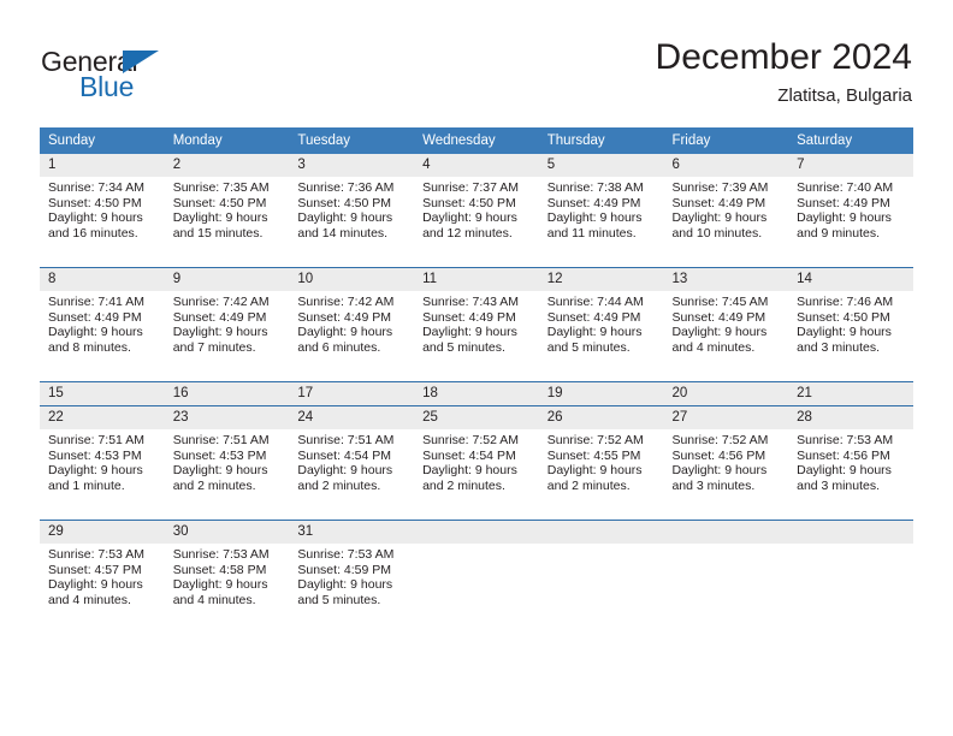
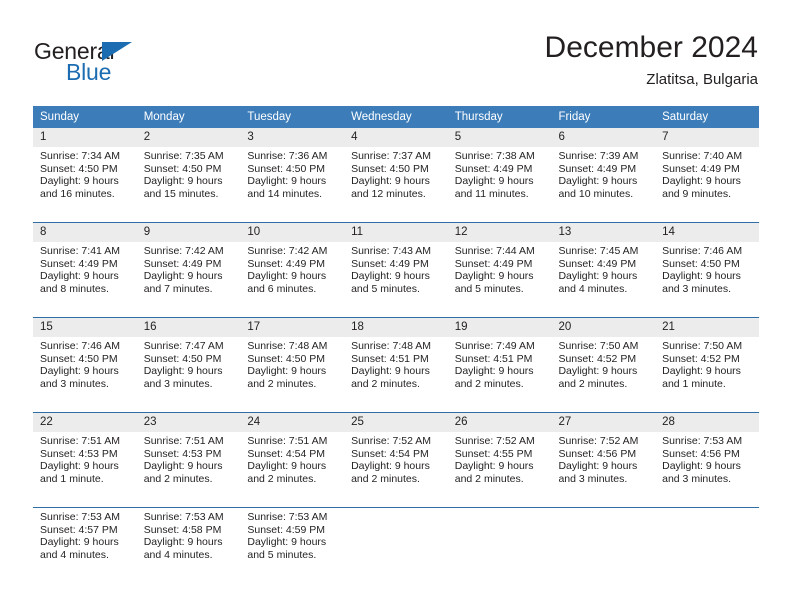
  General
  Blue
  December 2024
  Zlatitsa, Bulgaria
  Sunday	Monday	Tuesday	Wednesday	Thursday	Friday	Saturday
  1	2	3	4	5	6	7
  Sunrise: 7:34 AMSunset: 4:50 PMDaylight: 9 hoursand 16 minutes.	Sunrise: 7:35 AMSunset: 4:50 PMDaylight: 9 hoursand 15 minutes.	Sunrise: 7:36 AMSunset: 4:50 PMDaylight: 9 hoursand 14 minutes.	Sunrise: 7:37 AMSunset: 4:50 PMDaylight: 9 hoursand 12 minutes.	Sunrise: 7:38 AMSunset: 4:49 PMDaylight: 9 hoursand 11 minutes.	Sunrise: 7:39 AMSunset: 4:49 PMDaylight: 9 hoursand 10 minutes.	Sunrise: 7:40 AMSunset: 4:49 PMDaylight: 9 hoursand 9 minutes.
  8	9	10	11	12	13	14
  Sunrise: 7:41 AMSunset: 4:49 PMDaylight: 9 hoursand 8 minutes.	Sunrise: 7:42 AMSunset: 4:49 PMDaylight: 9 hoursand 7 minutes.	Sunrise: 7:42 AMSunset: 4:49 PMDaylight: 9 hoursand 6 minutes.	Sunrise: 7:43 AMSunset: 4:49 PMDaylight: 9 hoursand 5 minutes.	Sunrise: 7:44 AMSunset: 4:49 PMDaylight: 9 hoursand 5 minutes.	Sunrise: 7:45 AMSunset: 4:49 PMDaylight: 9 hoursand 4 minutes.	Sunrise: 7:46 AMSunset: 4:50 PMDaylight: 9 hoursand 3 minutes.
  15	16	17	18	19	20	21
+ Sunrise: 7:46 AMSunset: 4:50 PMDaylight: 9 hoursand 3 minutes.	Sunrise: 7:47 AMSunset: 4:50 PMDaylight: 9 hoursand 3 minutes.	Sunrise: 7:48 AMSunset: 4:50 PMDaylight: 9 hoursand 2 minutes.	Sunrise: 7:48 AMSunset: 4:51 PMDaylight: 9 hoursand 2 minutes.	Sunrise: 7:49 AMSunset: 4:51 PMDaylight: 9 hoursand 2 minutes.	Sunrise: 7:50 AMSunset: 4:52 PMDaylight: 9 hoursand 2 minutes.	Sunrise: 7:50 AMSunset: 4:52 PMDaylight: 9 hoursand 1 minute.
  22	23	24	25	26	27	28
  Sunrise: 7:51 AMSunset: 4:53 PMDaylight: 9 hoursand 1 minute.	Sunrise: 7:51 AMSunset: 4:53 PMDaylight: 9 hoursand 2 minutes.	Sunrise: 7:51 AMSunset: 4:54 PMDaylight: 9 hoursand 2 minutes.	Sunrise: 7:52 AMSunset: 4:54 PMDaylight: 9 hoursand 2 minutes.	Sunrise: 7:52 AMSunset: 4:55 PMDaylight: 9 hoursand 2 minutes.	Sunrise: 7:52 AMSunset: 4:56 PMDaylight: 9 hoursand 3 minutes.	Sunrise: 7:53 AMSunset: 4:56 PMDaylight: 9 hoursand 3 minutes.
- 29	30	31
  Sunrise: 7:53 AMSunset: 4:57 PMDaylight: 9 hoursand 4 minutes.	Sunrise: 7:53 AMSunset: 4:58 PMDaylight: 9 hoursand 4 minutes.	Sunrise: 7:53 AMSunset: 4:59 PMDaylight: 9 hoursand 5 minutes.
